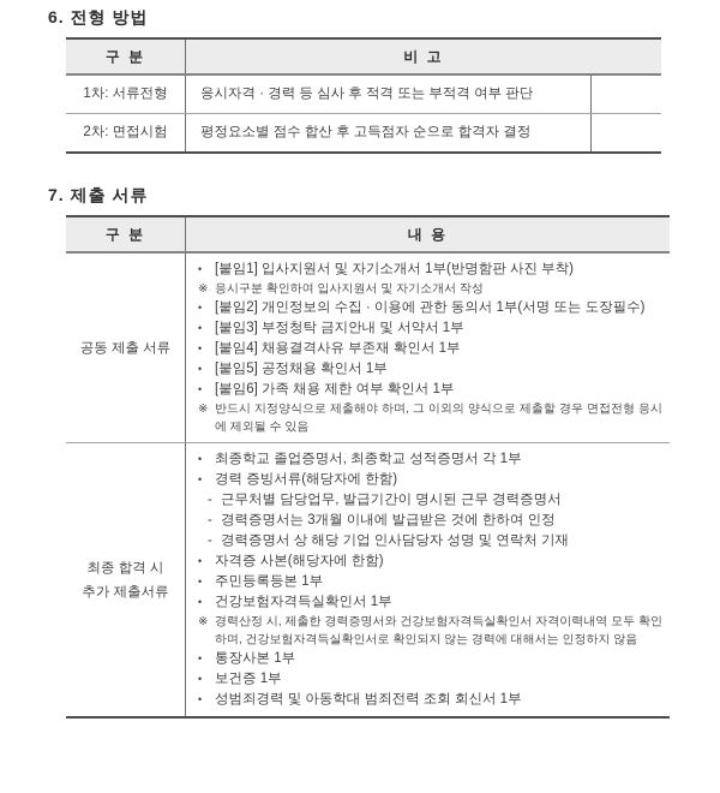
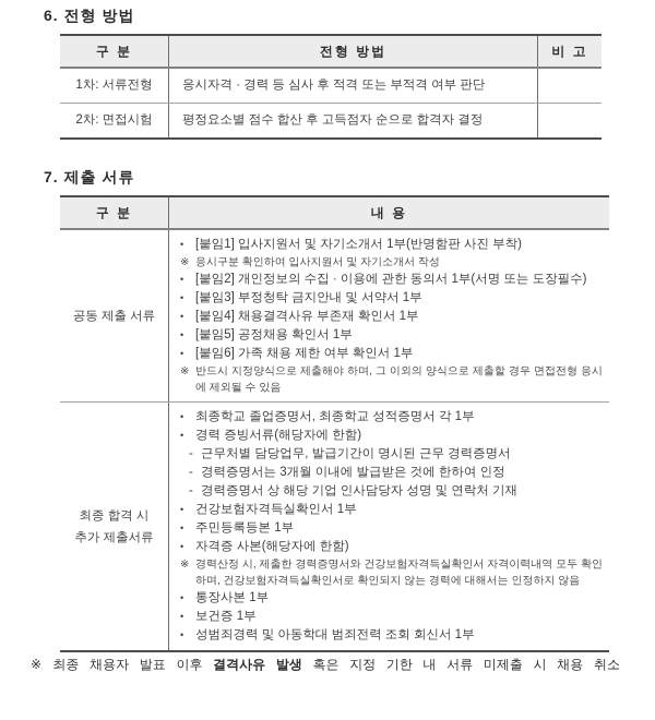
  6. 전형 방법
  구 분
+ 전형 방법
  비 고
  1차: 서류전형
  응시자격 · 경력 등 심사 후 적격 또는 부적격 여부 판단
  2차: 면접시험
  평정요소별 점수 합산 후 고득점자 순으로 합격자 결정
  7. 제출 서류
  구 분
  내 용
  공동 제출 서류
  •
  [붙임1] 입사지원서 및 자기소개서 1부(반명함판 사진 부착)
  ※
  응시구분 확인하여 입사지원서 및 자기소개서 작성
  •
  [붙임2] 개인정보의 수집 · 이용에 관한 동의서 1부(서명 또는 도장필수)
  •
  [붙임3] 부정청탁 금지안내 및 서약서 1부
  •
  [붙임4] 채용결격사유 부존재 확인서 1부
  •
  [붙임5] 공정채용 확인서 1부
  •
  [붙임6] 가족 채용 제한 여부 확인서 1부
  ※
  반드시 지정양식으로 제출해야 하며, 그 이외의 양식으로 제출할 경우 면접전형 응시에 제외될 수 있음
  최종 합격 시
  추가 제출서류
  •
  최종학교 졸업증명서, 최종학교 성적증명서 각 1부
  •
  경력 증빙서류(해당자에 한함)
  -
  근무처별 담당업무, 발급기간이 명시된 근무 경력증명서
  -
  경력증명서는 3개월 이내에 발급받은 것에 한하여 인정
  -
  경력증명서 상 해당 기업 인사담당자 성명 및 연락처 기재
  •
- 자격증 사본(해당자에 한함)
+ 건강보험자격득실확인서 1부
  •
  주민등록등본 1부
  •
- 건강보험자격득실확인서 1부
+ 자격증 사본(해당자에 한함)
  ※
  경력산정 시, 제출한 경력증명서와 건강보험자격득실확인서 자격이력내역 모두 확인하며, 건강보험자격득실확인서로 확인되지 않는 경력에 대해서는 인정하지 않음
  •
  통장사본 1부
  •
  보건증 1부
  •
  성범죄경력 및 아동학대 범죄전력 조회 회신서 1부
+ ※ 최종 채용자 발표 이후 결격사유 발생 혹은 지정 기한 내 서류 미제출 시 채용 취소
